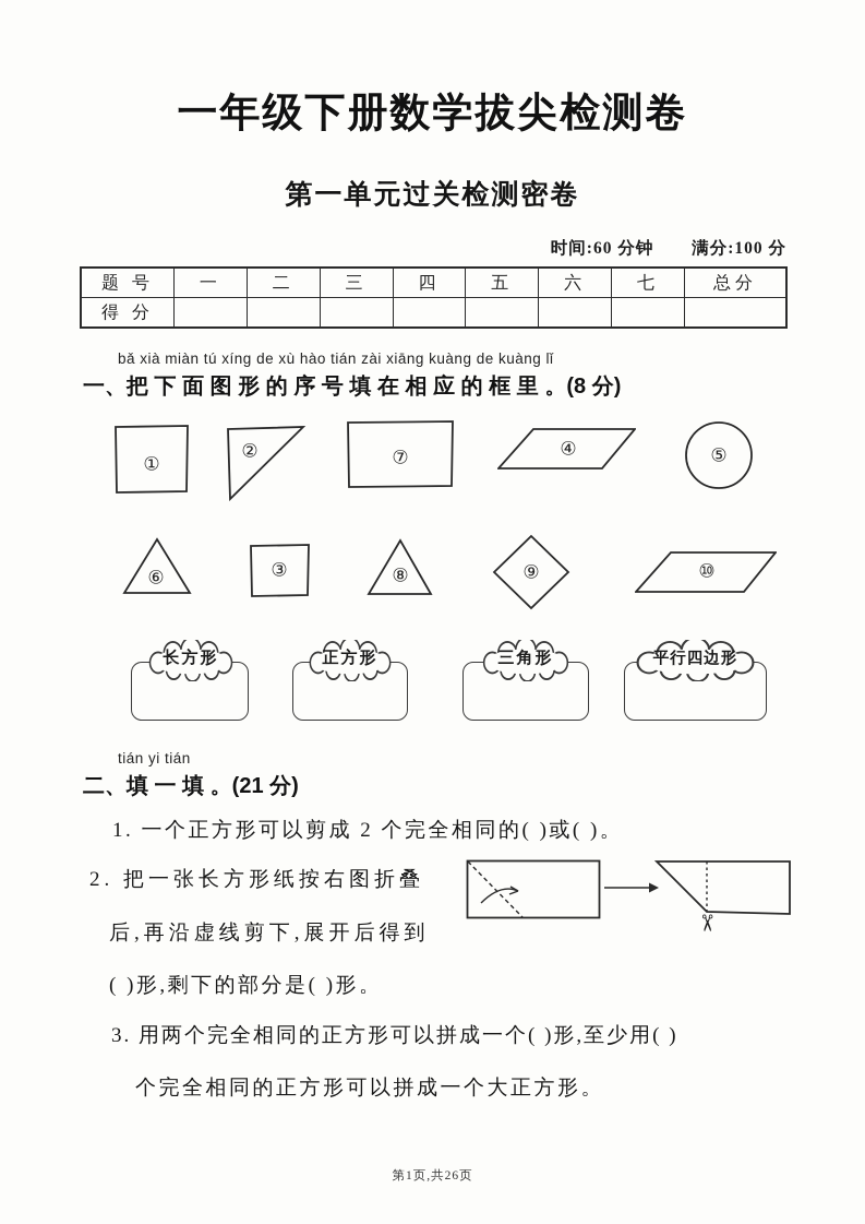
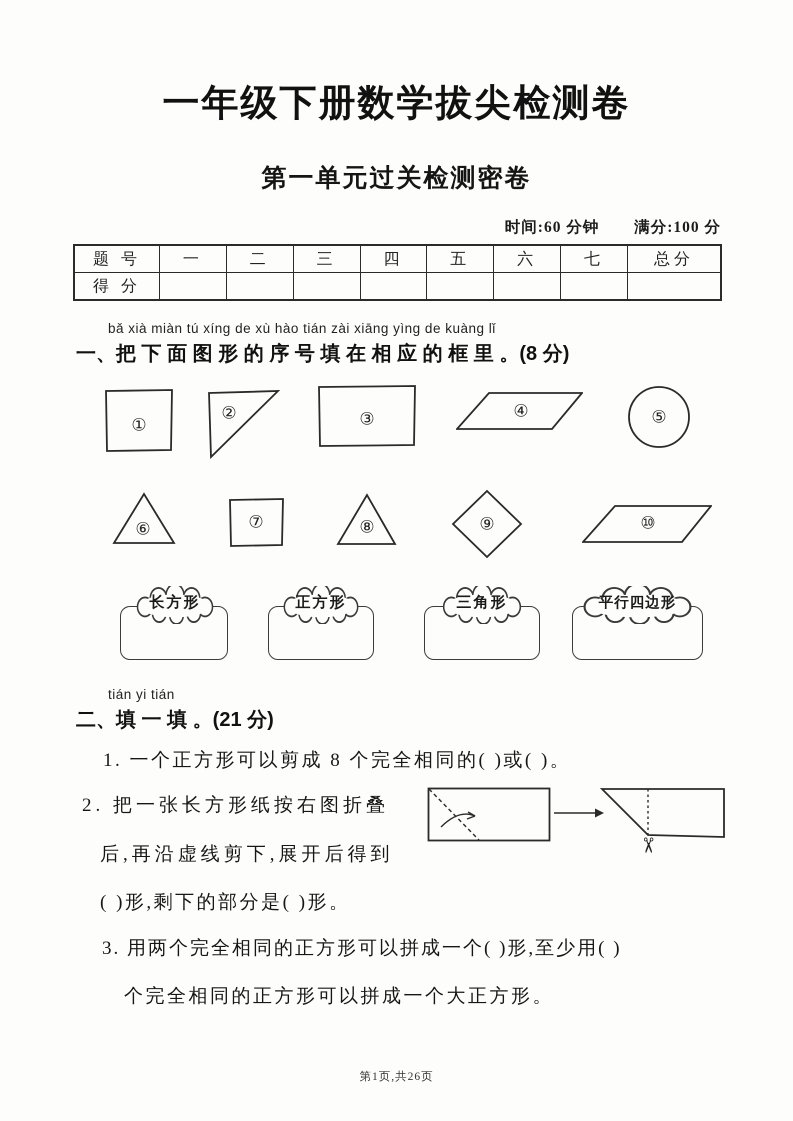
  一年级下册数学拔尖检测卷
  第一单元过关检测密卷
  时间:60 分钟 满分:100 分
  题 号	一	二	三	四	五	六	七	总分
  得 分
- bǎ xià miàn tú xíng de xù hào tián zài xiāng kuàng de kuàng lǐ
+ bǎ xià miàn tú xíng de xù hào tián zài xiāng yìng de kuàng lǐ
  一、把 下 面 图 形 的 序 号 填 在 相 应 的 框 里 。(8 分)
  ①
  ②
- ⑦
+ ③
  ④
  ⑤
  ⑥
- ③
+ ⑦
  ⑧
  ⑨
  ⑩
  长方形
  正方形
  三角形
  平行四边形
  tián yi tián
  二、填 一 填 。(21 分)
- 1. 一个正方形可以剪成 2 个完全相同的( )或( )。
+ 1. 一个正方形可以剪成 8 个完全相同的( )或( )。
  2. 把一张长方形纸按右图折叠
  后,再沿虚线剪下,展开后得到
  ( )形,剩下的部分是( )形。
  3. 用两个完全相同的正方形可以拼成一个( )形,至少用( )
  个完全相同的正方形可以拼成一个大正方形。
  第1页,共26页
